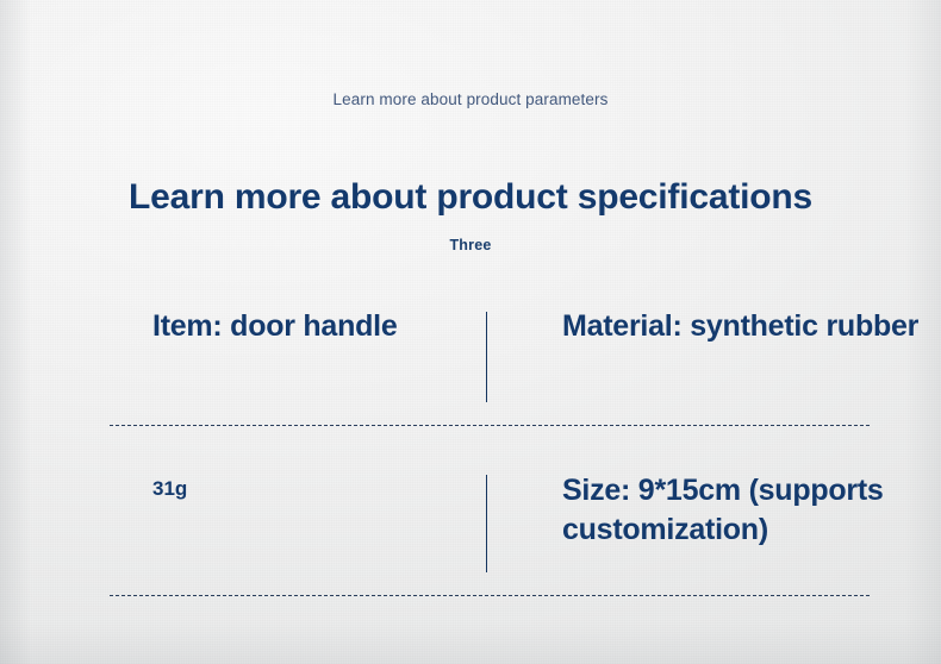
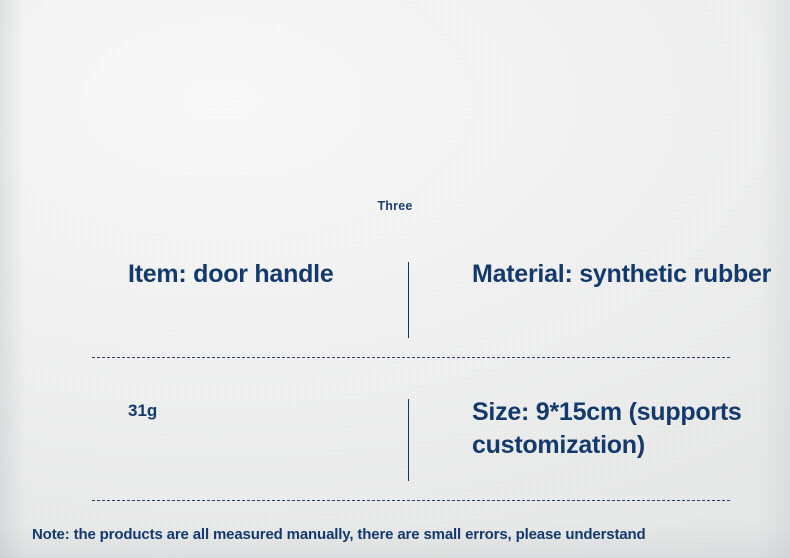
- Learn more about product parameters
- Learn more about product specifications
  Three
  Item: door handle
  Material: synthetic rubber
  31g
  Size: 9*15cm (supports customization)
+ Note: the products are all measured manually, there are small errors, please understand
